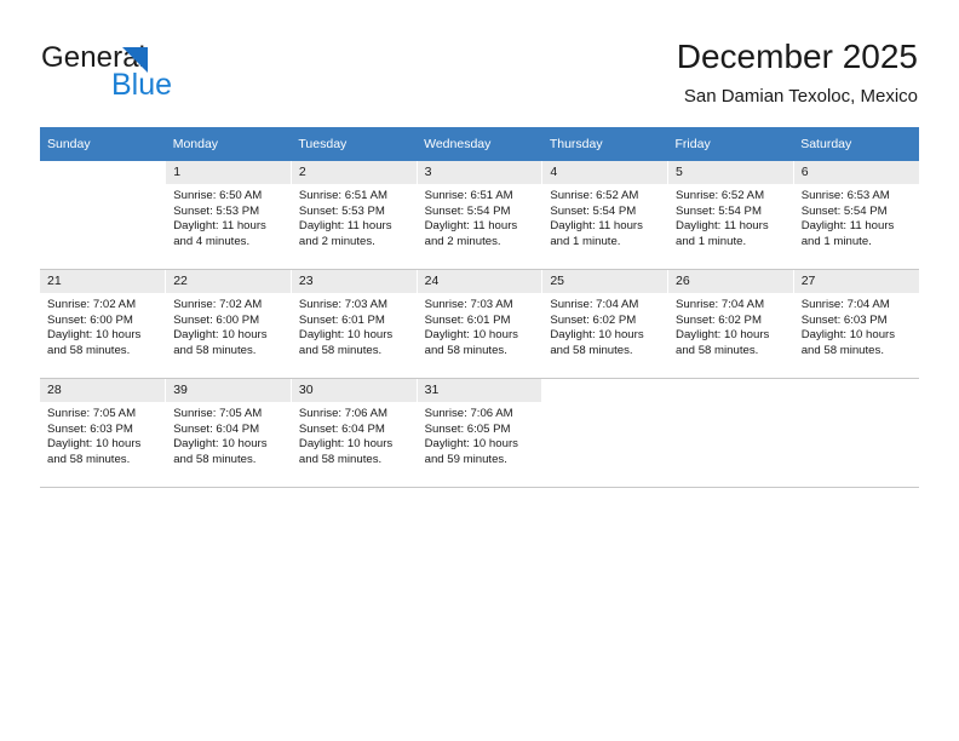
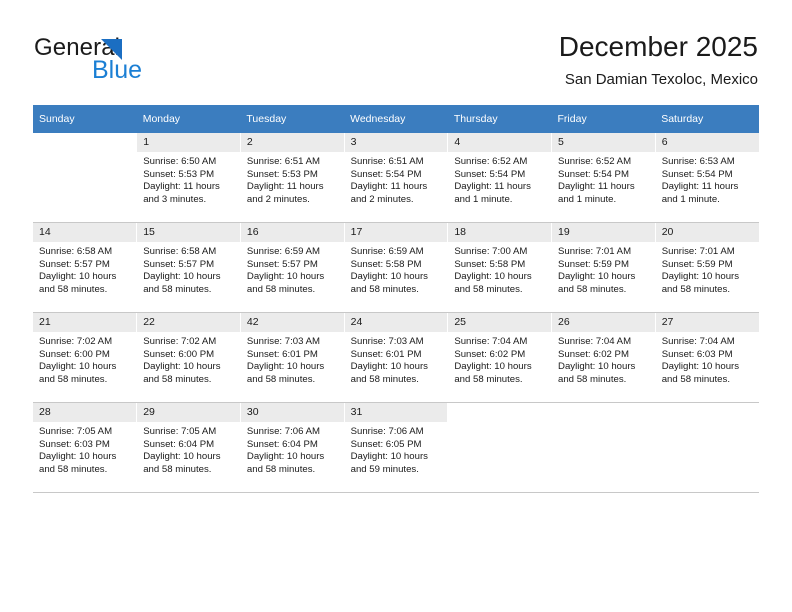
  General
  Blue
  December 2025
  San Damian Texoloc, Mexico
  Sunday	Monday	Tuesday	Wednesday	Thursday	Friday	Saturday
- 	1Sunrise: 6:50 AMSunset: 5:53 PMDaylight: 11 hoursand 4 minutes.	2Sunrise: 6:51 AMSunset: 5:53 PMDaylight: 11 hoursand 2 minutes.	3Sunrise: 6:51 AMSunset: 5:54 PMDaylight: 11 hoursand 2 minutes.	4Sunrise: 6:52 AMSunset: 5:54 PMDaylight: 11 hoursand 1 minute.	5Sunrise: 6:52 AMSunset: 5:54 PMDaylight: 11 hoursand 1 minute.	6Sunrise: 6:53 AMSunset: 5:54 PMDaylight: 11 hoursand 1 minute.
+ 	1Sunrise: 6:50 AMSunset: 5:53 PMDaylight: 11 hoursand 3 minutes.	2Sunrise: 6:51 AMSunset: 5:53 PMDaylight: 11 hoursand 2 minutes.	3Sunrise: 6:51 AMSunset: 5:54 PMDaylight: 11 hoursand 2 minutes.	4Sunrise: 6:52 AMSunset: 5:54 PMDaylight: 11 hoursand 1 minute.	5Sunrise: 6:52 AMSunset: 5:54 PMDaylight: 11 hoursand 1 minute.	6Sunrise: 6:53 AMSunset: 5:54 PMDaylight: 11 hoursand 1 minute.
+ 14Sunrise: 6:58 AMSunset: 5:57 PMDaylight: 10 hoursand 58 minutes.	15Sunrise: 6:58 AMSunset: 5:57 PMDaylight: 10 hoursand 58 minutes.	16Sunrise: 6:59 AMSunset: 5:57 PMDaylight: 10 hoursand 58 minutes.	17Sunrise: 6:59 AMSunset: 5:58 PMDaylight: 10 hoursand 58 minutes.	18Sunrise: 7:00 AMSunset: 5:58 PMDaylight: 10 hoursand 58 minutes.	19Sunrise: 7:01 AMSunset: 5:59 PMDaylight: 10 hoursand 58 minutes.	20Sunrise: 7:01 AMSunset: 5:59 PMDaylight: 10 hoursand 58 minutes.
- 21Sunrise: 7:02 AMSunset: 6:00 PMDaylight: 10 hoursand 58 minutes.	22Sunrise: 7:02 AMSunset: 6:00 PMDaylight: 10 hoursand 58 minutes.	23Sunrise: 7:03 AMSunset: 6:01 PMDaylight: 10 hoursand 58 minutes.	24Sunrise: 7:03 AMSunset: 6:01 PMDaylight: 10 hoursand 58 minutes.	25Sunrise: 7:04 AMSunset: 6:02 PMDaylight: 10 hoursand 58 minutes.	26Sunrise: 7:04 AMSunset: 6:02 PMDaylight: 10 hoursand 58 minutes.	27Sunrise: 7:04 AMSunset: 6:03 PMDaylight: 10 hoursand 58 minutes.
+ 21Sunrise: 7:02 AMSunset: 6:00 PMDaylight: 10 hoursand 58 minutes.	22Sunrise: 7:02 AMSunset: 6:00 PMDaylight: 10 hoursand 58 minutes.	42Sunrise: 7:03 AMSunset: 6:01 PMDaylight: 10 hoursand 58 minutes.	24Sunrise: 7:03 AMSunset: 6:01 PMDaylight: 10 hoursand 58 minutes.	25Sunrise: 7:04 AMSunset: 6:02 PMDaylight: 10 hoursand 58 minutes.	26Sunrise: 7:04 AMSunset: 6:02 PMDaylight: 10 hoursand 58 minutes.	27Sunrise: 7:04 AMSunset: 6:03 PMDaylight: 10 hoursand 58 minutes.
- 28Sunrise: 7:05 AMSunset: 6:03 PMDaylight: 10 hoursand 58 minutes.	39Sunrise: 7:05 AMSunset: 6:04 PMDaylight: 10 hoursand 58 minutes.	30Sunrise: 7:06 AMSunset: 6:04 PMDaylight: 10 hoursand 58 minutes.	31Sunrise: 7:06 AMSunset: 6:05 PMDaylight: 10 hoursand 59 minutes.
+ 28Sunrise: 7:05 AMSunset: 6:03 PMDaylight: 10 hoursand 58 minutes.	29Sunrise: 7:05 AMSunset: 6:04 PMDaylight: 10 hoursand 58 minutes.	30Sunrise: 7:06 AMSunset: 6:04 PMDaylight: 10 hoursand 58 minutes.	31Sunrise: 7:06 AMSunset: 6:05 PMDaylight: 10 hoursand 59 minutes.
